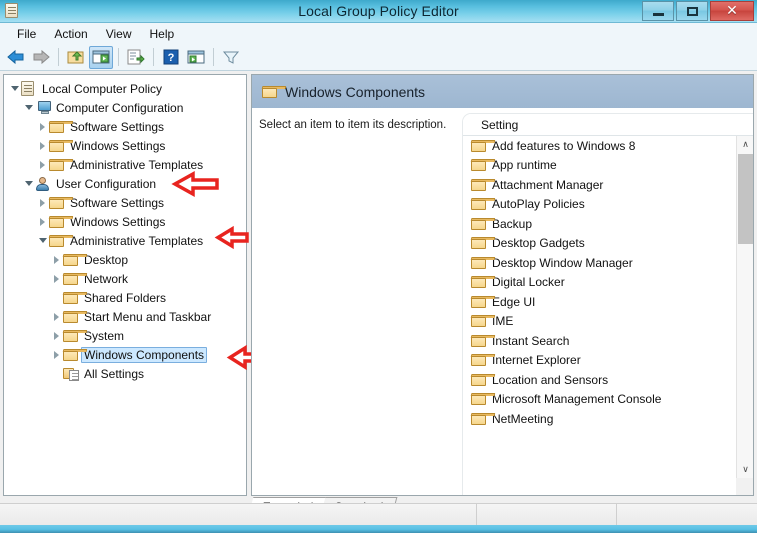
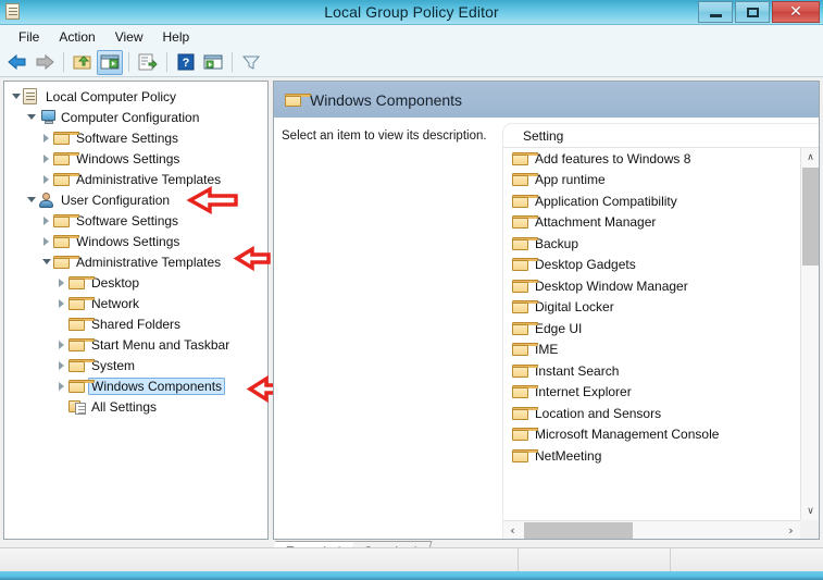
  Local Group Policy Editor
  ✕
  File
  Action
  View
  Help
  ?
  Local Computer Policy
  Computer Configuration
  Software Settings
  Windows Settings
  Administrative Templates
  User Configuration
  Software Settings
  Windows Settings
  Administrative Templates
  Desktop
  Network
  Shared Folders
  Start Menu and Taskbar
  System
  Windows Components
  All Settings
  Windows Components
- Select an item to item its description.
+ Select an item to view its description.
  Setting
  Add features to Windows 8
  App runtime
+ Application Compatibility
  Attachment Manager
- AutoPlay Policies
  Backup
  Desktop Gadgets
  Desktop Window Manager
  Digital Locker
  Edge UI
  IME
  Instant Search
  Internet Explorer
  Location and Sensors
  Microsoft Management Console
  NetMeeting
  ∧
  ∨
+ ‹
+ ›
